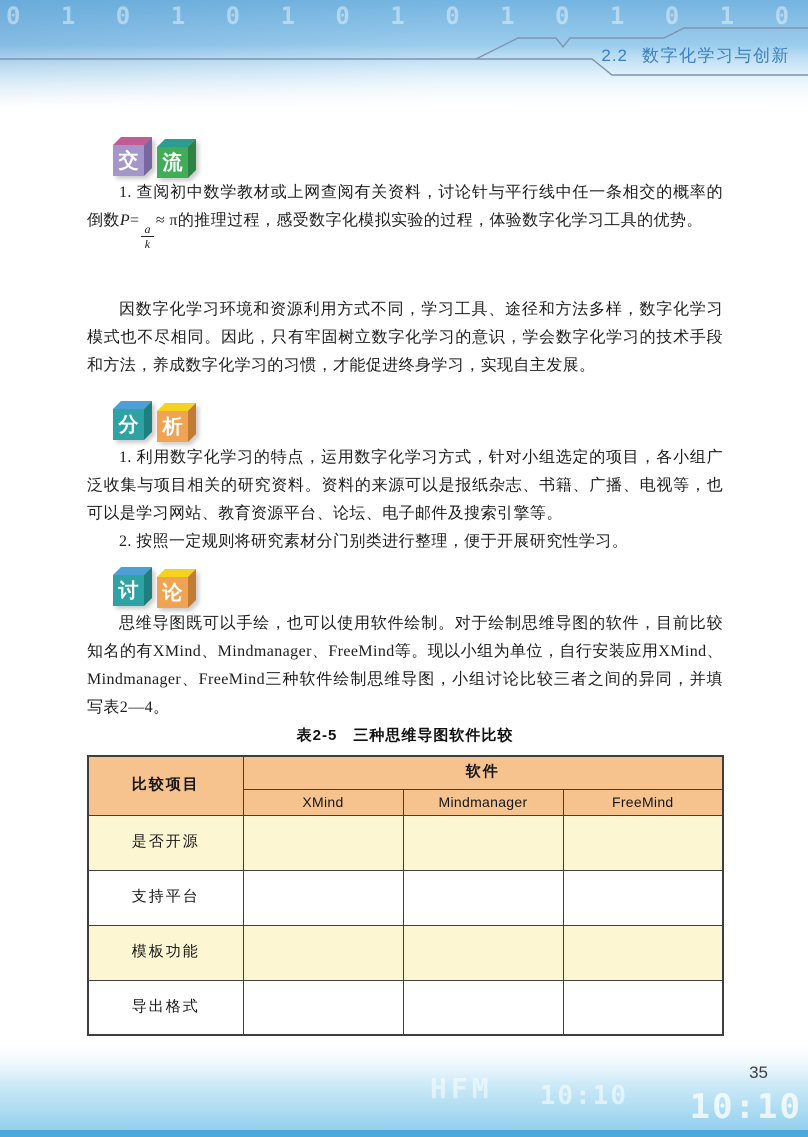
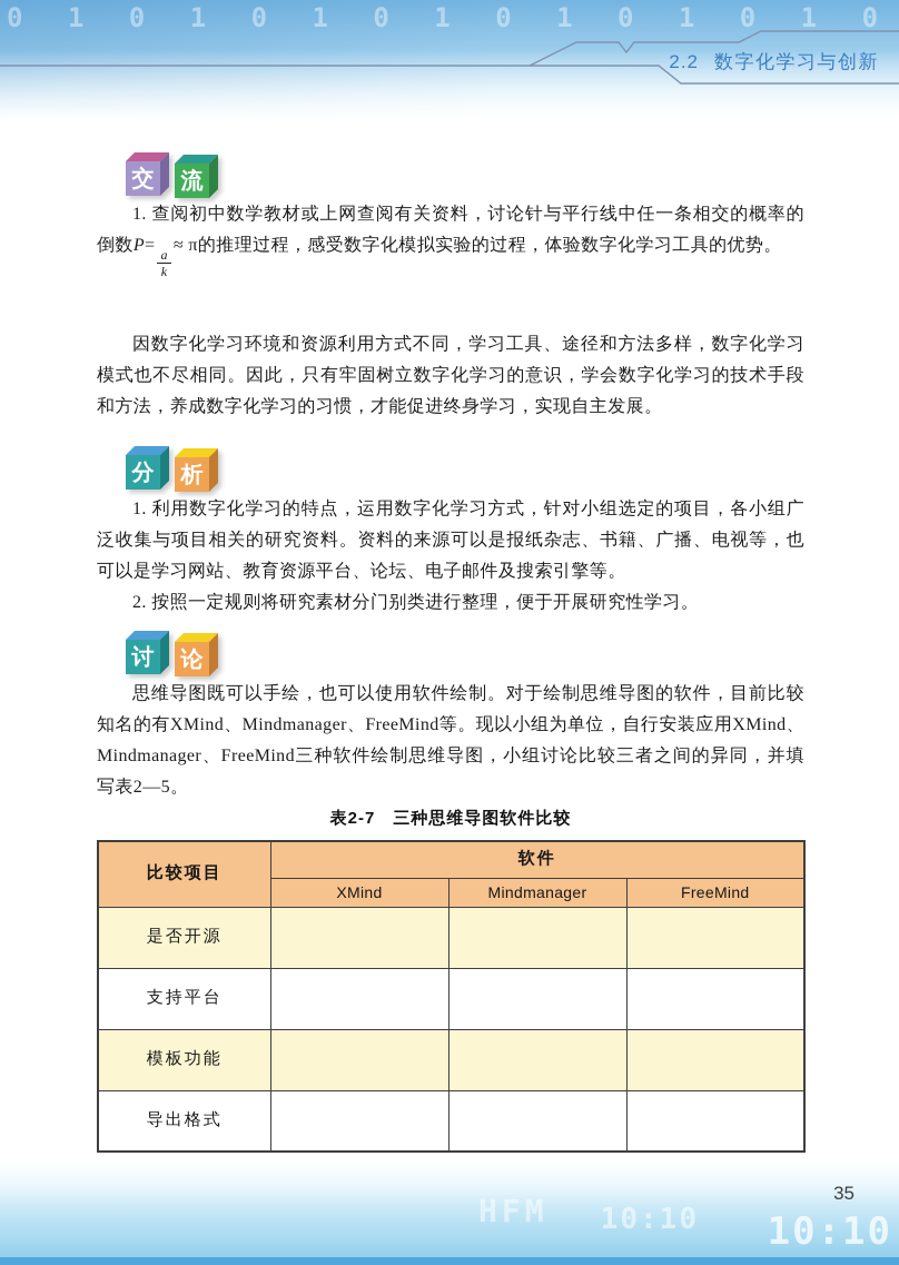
  2.2 数字化学习与创新
  交
  流
  1. 查阅初中数学教材或上网查阅有关资料，讨论针与平行线中任一条相交的概率的倒数P=
  a
  k
  ≈ π的推理过程，感受数字化模拟实验的过程，体验数字化学习工具的优势。
  因数字化学习环境和资源利用方式不同，学习工具、途径和方法多样，数字化学习模式也不尽相同。因此，只有牢固树立数字化学习的意识，学会数字化学习的技术手段和方法，养成数字化学习的习惯，才能促进终身学习，实现自主发展。
  分
  析
  1. 利用数字化学习的特点，运用数字化学习方式，针对小组选定的项目，各小组广泛收集与项目相关的研究资料。资料的来源可以是报纸杂志、书籍、广播、电视等，也可以是学习网站、教育资源平台、论坛、电子邮件及搜索引擎等。
  2. 按照一定规则将研究素材分门别类进行整理，便于开展研究性学习。
  讨
  论
- 思维导图既可以手绘，也可以使用软件绘制。对于绘制思维导图的软件，目前比较知名的有XMind、Mindmanager、FreeMind等。现以小组为单位，自行安装应用XMind、Mindmanager、FreeMind三种软件绘制思维导图，小组讨论比较三者之间的异同，并填写表2—4。
+ 思维导图既可以手绘，也可以使用软件绘制。对于绘制思维导图的软件，目前比较知名的有XMind、Mindmanager、FreeMind等。现以小组为单位，自行安装应用XMind、Mindmanager、FreeMind三种软件绘制思维导图，小组讨论比较三者之间的异同，并填写表2—5。
- 表2-5 三种思维导图软件比较
+ 表2-7 三种思维导图软件比较
  比较项目	软件
  XMind	Mindmanager	FreeMind
  是否开源
  支持平台
  模板功能
  导出格式
  HFM
  10:10
  10:10
  35
